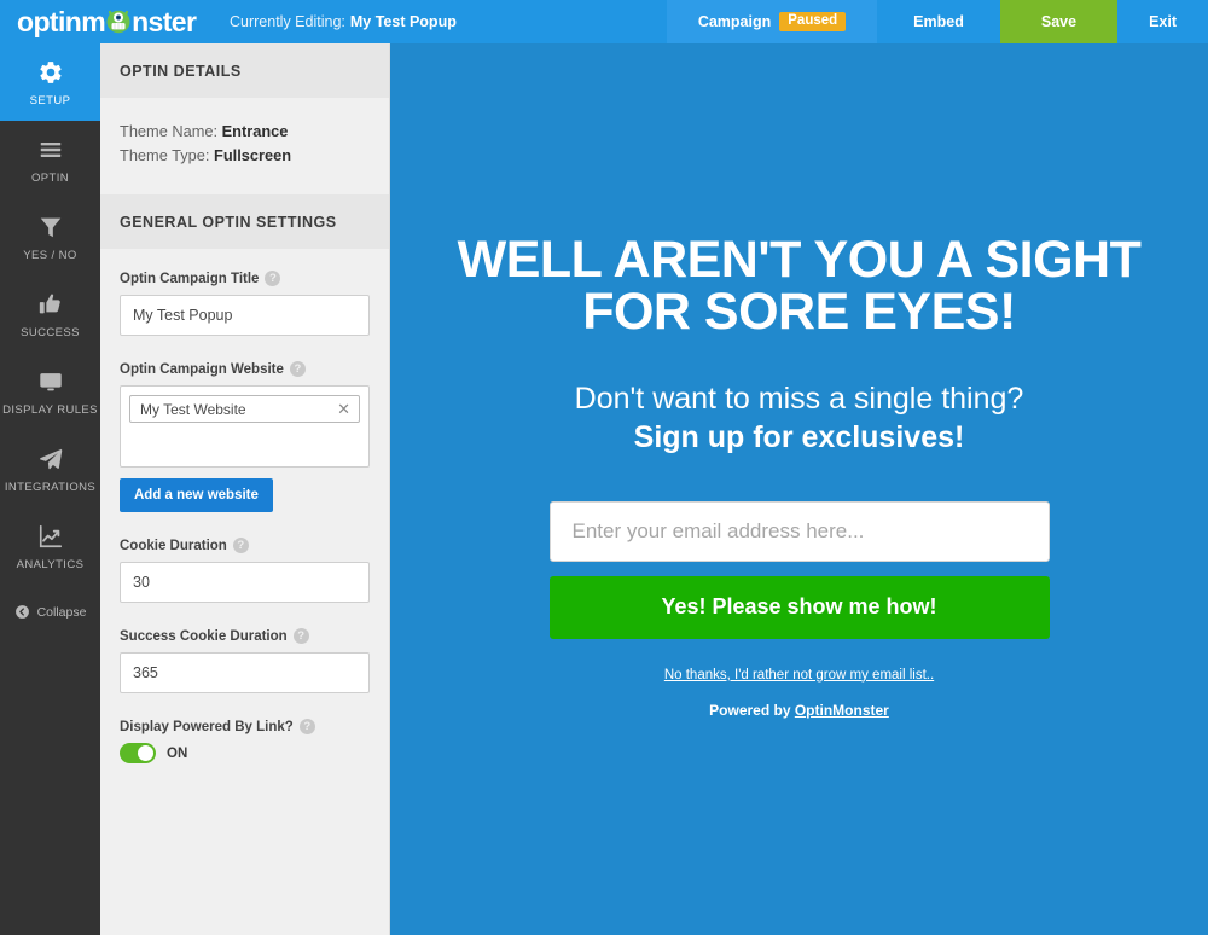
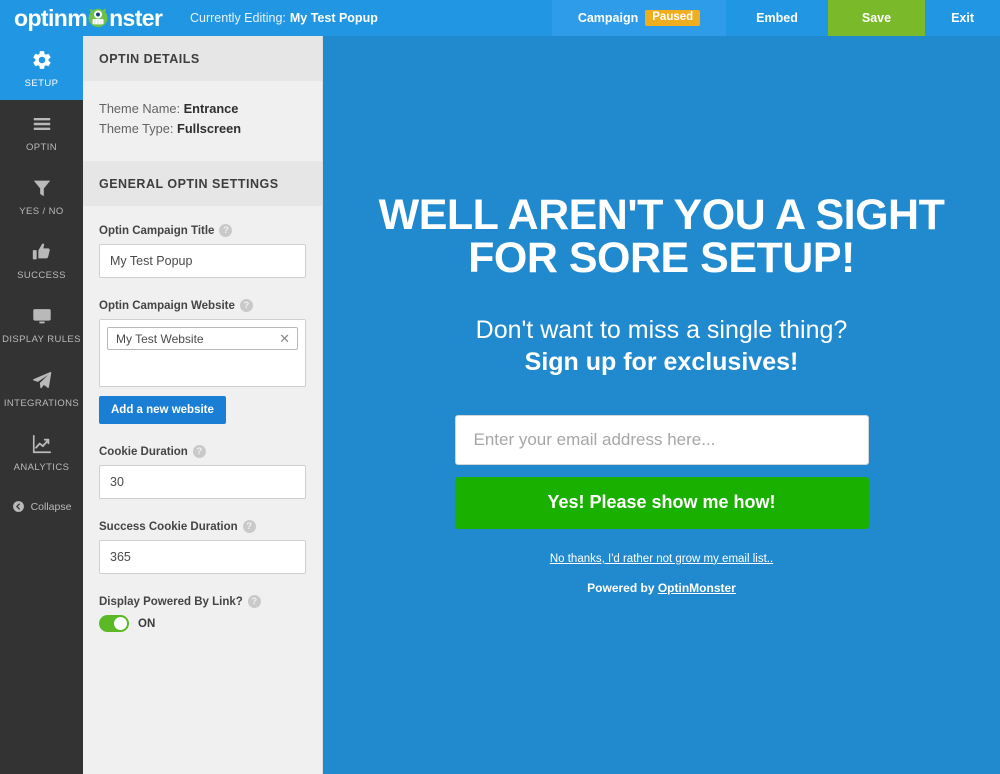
  optinm
  nster
  Currently Editing:
  My Test Popup
  Campaign
  Paused
  Embed
  Save
  Exit
  SETUP
  OPTIN
  YES / NO
  SUCCESS
  DISPLAY RULES
  INTEGRATIONS
  ANALYTICS
  Collapse
  OPTIN DETAILS
  Theme Name: Entrance
  Theme Type: Fullscreen
  GENERAL OPTIN SETTINGS
  Optin Campaign Title
  ?
  My Test Popup
  Optin Campaign Website
  ?
  My Test Website
  ✕
  Add a new website
  Cookie Duration
  ?
  30
  Success Cookie Duration
  ?
  365
  Display Powered By Link?
  ?
  ON
- WELL AREN'T YOU A SIGHT FOR SORE EYES!
+ WELL AREN'T YOU A SIGHT FOR SORE SETUP!
  Don't want to miss a single thing?
  Sign up for exclusives!
  Enter your email address here...
  Yes! Please show me how!
  No thanks, I'd rather not grow my email list..
  Powered by OptinMonster
